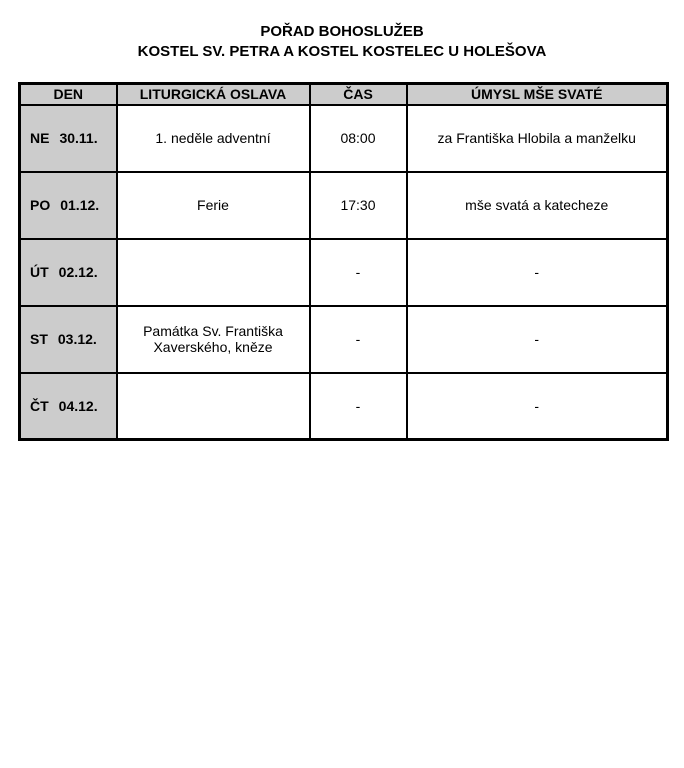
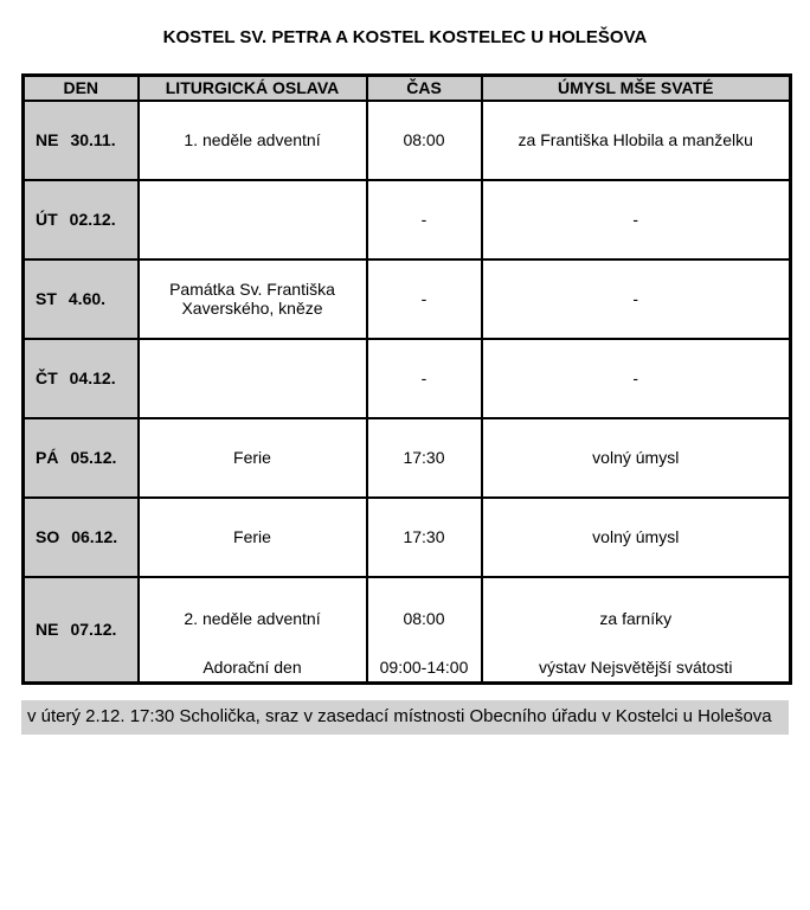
- POŘAD BOHOSLUŽEB
  KOSTEL SV. PETRA A KOSTEL KOSTELEC U HOLEŠOVA
  DEN	LITURGICKÁ OSLAVA	ČAS	ÚMYSL MŠE SVATÉ
  NE 30.11.	1. neděle adventní	08:00	za Františka Hlobila a manželku
- PO 01.12.	Ferie	17:30	mše svatá a katecheze
  ÚT 02.12.		-	-
- ST 03.12.	Památka Sv. Františka Xaverského, kněze	-	-
+ ST 4.60.	Památka Sv. Františka Xaverského, kněze	-	-
  ČT 04.12.		-	-
+ PÁ 05.12.	Ferie	17:30	volný úmysl
+ SO 06.12.	Ferie	17:30	volný úmysl
+ NE 07.12.	2. neděle adventní Adorační den	08:00 09:00-14:00	za farníky výstav Nejsvětější svátosti
+ v úterý 2.12. 17:30 Scholička, sraz v zasedací místnosti Obecního úřadu v Kostelci u Holešova
